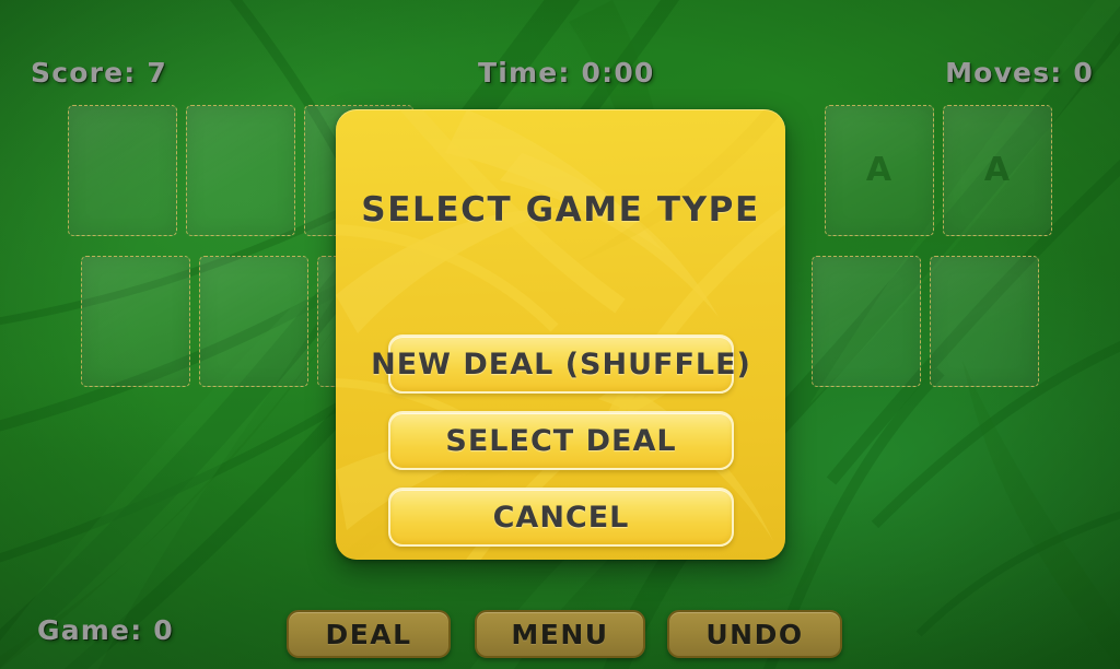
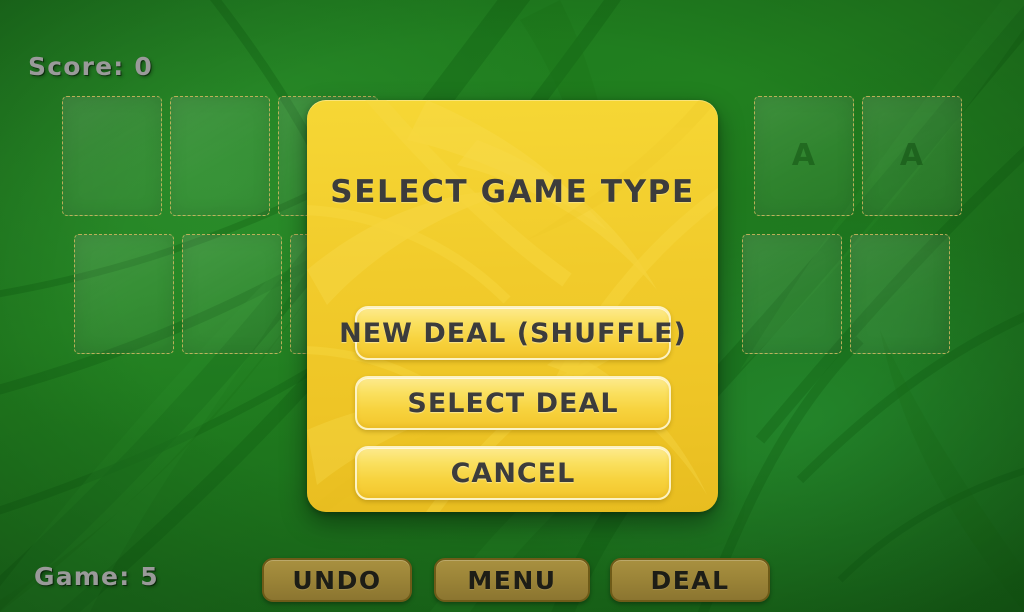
  A
  A
- Score: 7
+ Score: 0
- Time: 0:00
- Moves: 0
- Game: 0
+ Game: 5
- DEAL
+ UNDO
  MENU
- UNDO
+ DEAL
  SELECT GAME TYPE
  NEW DEAL (SHUFFLE)
  SELECT DEAL
  CANCEL
